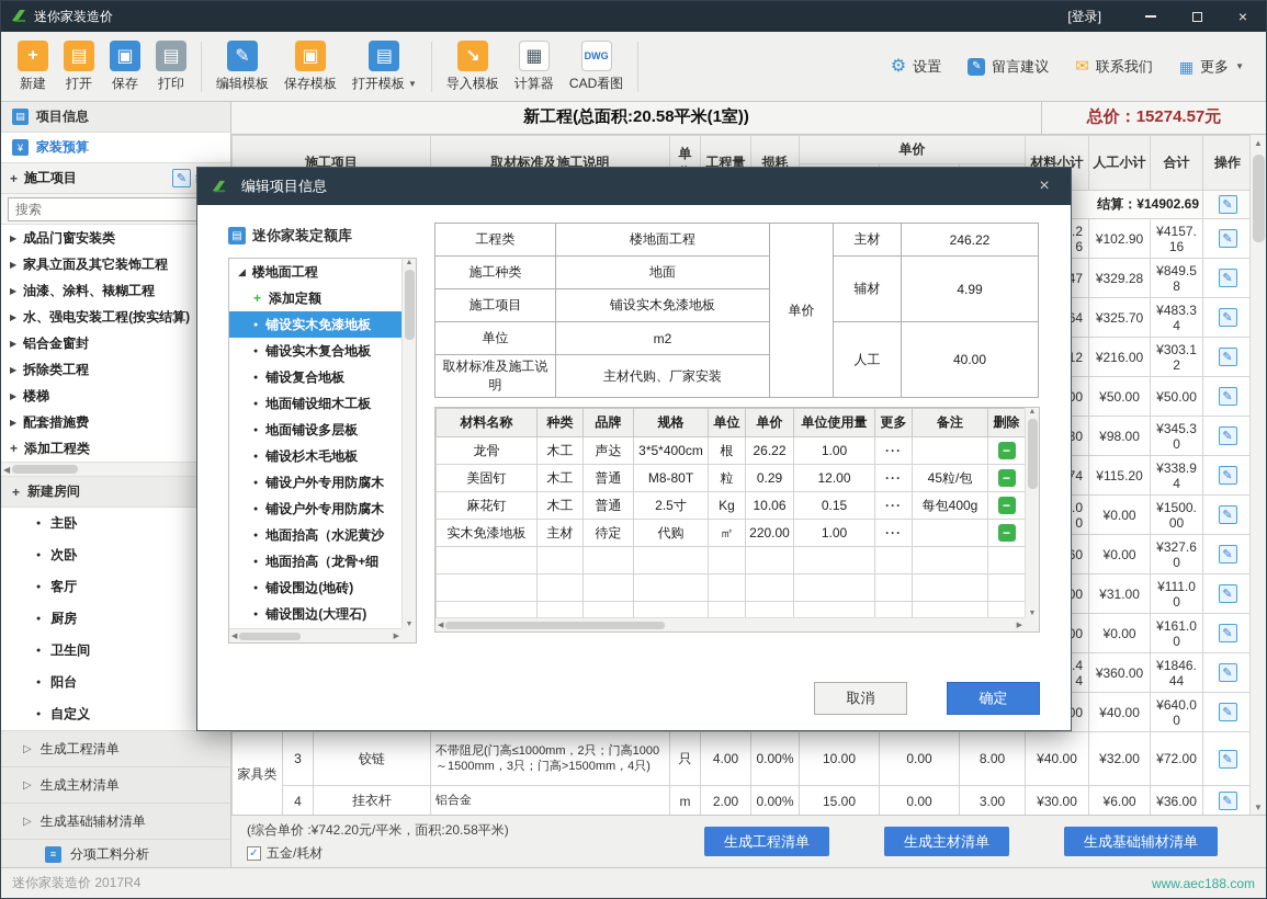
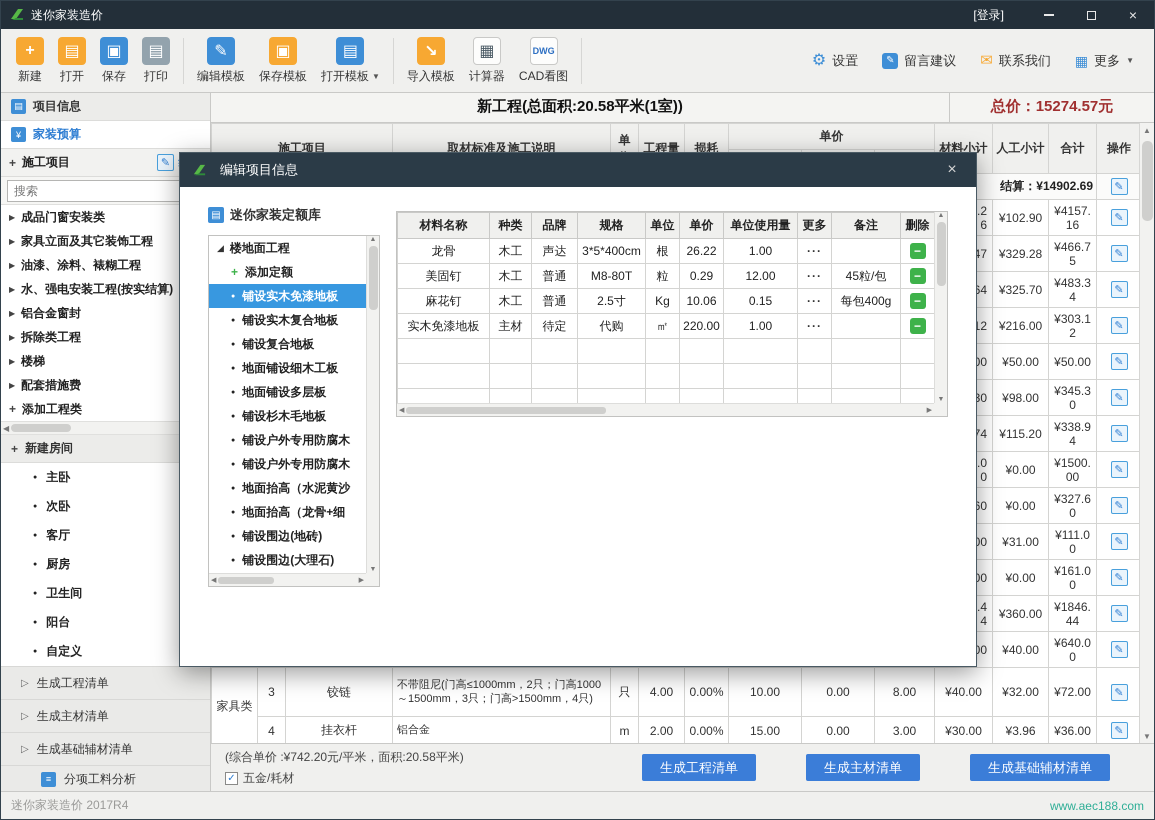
  迷你家装造价
  [登录]
  ×
  +
  新建
  ▤
  打开
  ▣
  保存
  ▤
  打印
  ✎
  编辑模板
  ▣
  保存模板
  ▤
  打开模板
  ▼
  ↘
  导入模板
  ▦
  计算器
  DWG
  CAD看图
  ⚙
  设置
  ✎
  留言建议
  ✉
  联系我们
  ▦
  更多
  ▼
  ▤
  项目信息
  ¥
  家装预算
  +
  施工项目
  ✎
  搜索
  ▶
  成品门窗安装类
  ▶
  家具立面及其它装饰工程
  ▶
  油漆、涂料、裱糊工程
  ▶
  水、强电安装工程(按实结算)
  ▶
  铝合金窗封
  ▶
  拆除类工程
  ▶
  楼梯
  ▶
  配套措施费
  +
  添加工程类
  ◀
  +
  新建房间
  主卧
  次卧
  客厅
  厨房
  卫生间
  阳台
  自定义
  ▷
  生成工程清单
  ▷
  生成主材清单
  ▷
  生成基础辅材清单
  ≡
  分项工料分析
  新工程(总面积:20.58平米(1室))
  总价：15274.57元
  施工项目	取材标准及施工说明	单	工程量	损耗	单价	材料小计	人工小计	合计	操作
  结算：¥14902.69	✎
  	.26	¥102.90	¥4157.16	✎
- 	47	¥329.28	¥849.58	✎
+ 	47	¥329.28	¥466.75	✎
  	64	¥325.70	¥483.34	✎
  	12	¥216.00	¥303.12	✎
  	00	¥50.00	¥50.00	✎
  	30	¥98.00	¥345.30	✎
  	74	¥115.20	¥338.94	✎
  	.00	¥0.00	¥1500.00	✎
  	60	¥0.00	¥327.60	✎
  	00	¥31.00	¥111.00	✎
  	00	¥0.00	¥161.00	✎
  	.44	¥360.00	¥1846.44	✎
  	00	¥40.00	¥640.00	✎
  家具类	3	铰链	不带阻尼(门高≤1000mm，2只；门高1000～1500mm，3只；门高>1500mm，4只)	只	4.00	0.00%	10.00	0.00	8.00	¥40.00	¥32.00	¥72.00	✎
- 4	挂衣杆	铝合金	m	2.00	0.00%	15.00	0.00	3.00	¥30.00	¥6.00	¥36.00	✎
+ 4	挂衣杆	铝合金	m	2.00	0.00%	15.00	0.00	3.00	¥30.00	¥3.96	¥36.00	✎
  ▲
  ▼
  (综合单价 :¥742.20元/平米，面积:20.58平米)
  ✓
  五金/耗材
  生成工程清单
  生成主材清单
  生成基础辅材清单
  迷你家装造价 2017R4
  www.aec188.com
  编辑项目信息
  ×
  ▤
  迷你家装定额库
  ◢
  楼地面工程
  +
  添加定额
  铺设实木免漆地板
  铺设实木复合地板
  铺设复合地板
  地面铺设细木工板
  地面铺设多层板
  铺设杉木毛地板
  铺设户外专用防腐木
  铺设户外专用防腐木
  地面抬高（水泥黄沙
  地面抬高（龙骨+细
  铺设围边(地砖)
  铺设围边(大理石)
- 工程类	楼地面工程	单价	主材	246.22
- 施工种类	地面	辅材	4.99
- 施工项目	铺设实木免漆地板
- 单位	m2	人工	40.00
- 取材标准及施工说明	主材代购、厂家安装
  材料名称	种类	品牌	规格	单位	单价	单位使用量	更多	备注	删除
  龙骨	木工	声达	3*5*400cm	根	26.22	1.00	···		−
  美固钉	木工	普通	M8-80T	粒	0.29	12.00	···	45粒/包	−
  麻花钉	木工	普通	2.5寸	Kg	10.06	0.15	···	每包400g	−
  实木免漆地板	主材	待定	代购	㎡	220.00	1.00	···		−
- 取消
- 确定
